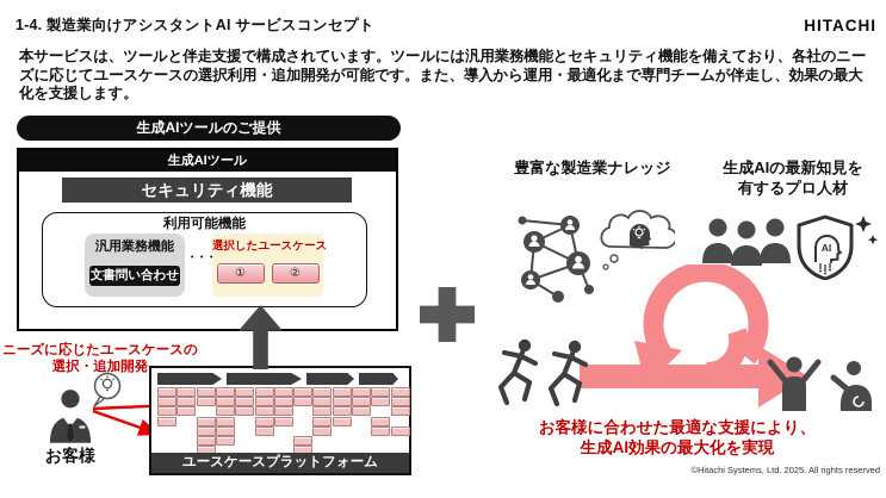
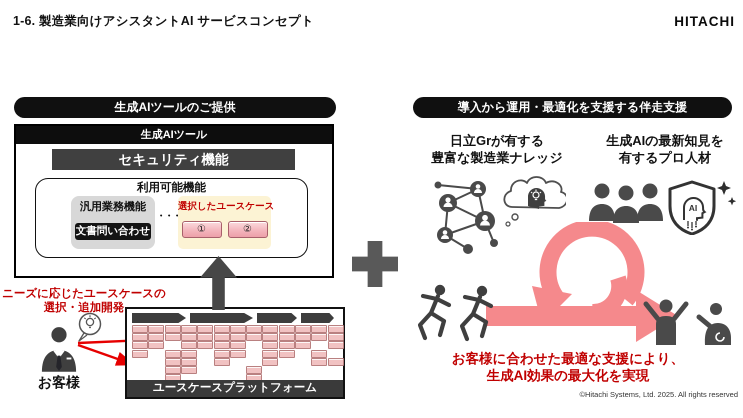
- 1-4. 製造業向けアシスタントAI サービスコンセプト
+ 1-6. 製造業向けアシスタントAI サービスコンセプト
  HITACHI
- 本サービスは、ツールと伴走支援で構成されています。ツールには汎用業務機能とセキュリティ機能を備えており、各社のニーズに応じてユースケースの選択利用・追加開発が可能です。また、導入から運用・最適化まで専門チームが伴走し、効果の最大化を支援します。
  生成AIツールのご提供
+ 導入から運用・最適化を支援する伴走支援
  生成AIツール
  セキュリティ機能
  利用可能機能
  汎用業務機能
  文書問い合わせ
  ・・・
  選択したユースケース
  ①
  ②
  ニーズに応じたユースケースの
  選択・追加開発
  お客様
  ユースケースプラットフォーム
+ 日立Grが有する
  豊富な製造業ナレッジ
  生成AIの最新知見を
  有するプロ人材
  AI
  お客様に合わせた最適な支援により、
  生成AI効果の最大化を実現
  ©Hitachi Systems, Ltd. 2025. All rights reserved
